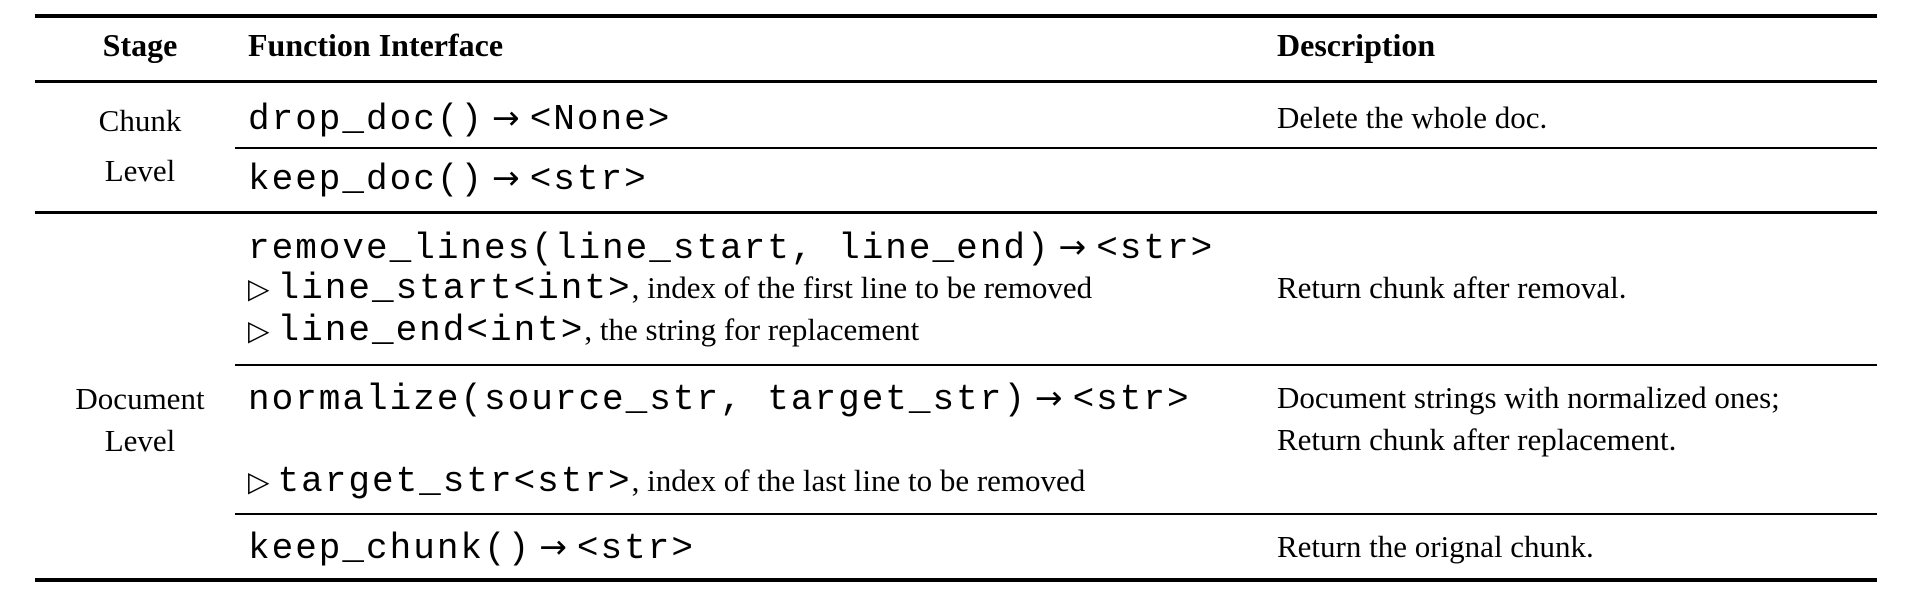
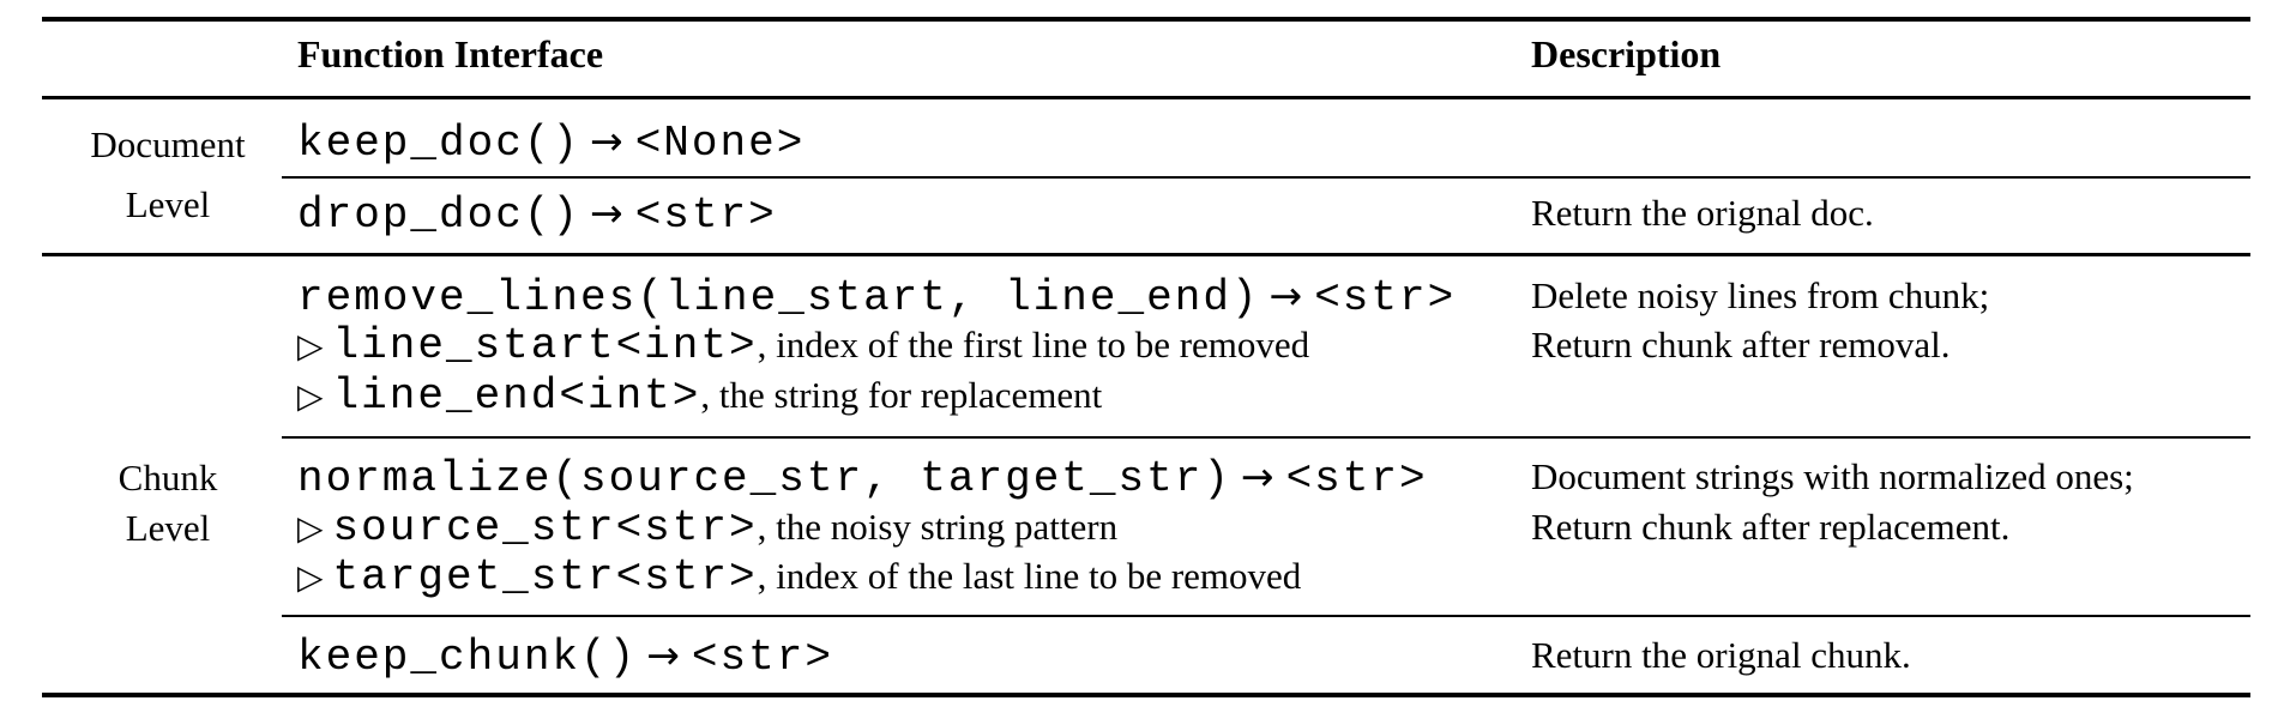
- Stage
  Function Interface
  Description
- Chunk
+ Document
  Level
- Document
+ Chunk
  Level
- drop_doc() → <None>
+ keep_doc() → <None>
- Delete the whole doc.
- keep_doc() → <str>
+ drop_doc() → <str>
+ Return the orignal doc.
  remove_lines(line_start, line_end) → <str>
  ▷ line_start<int>, index of the first line to be removed
  ▷ line_end<int>, the string for replacement
+ Delete noisy lines from chunk;
  Return chunk after removal.
  normalize(source_str, target_str) → <str>
+ ▷ source_str<str>, the noisy string pattern
  ▷ target_str<str>, index of the last line to be removed
  Document strings with normalized ones;
  Return chunk after replacement.
  keep_chunk() → <str>
  Return the orignal chunk.
